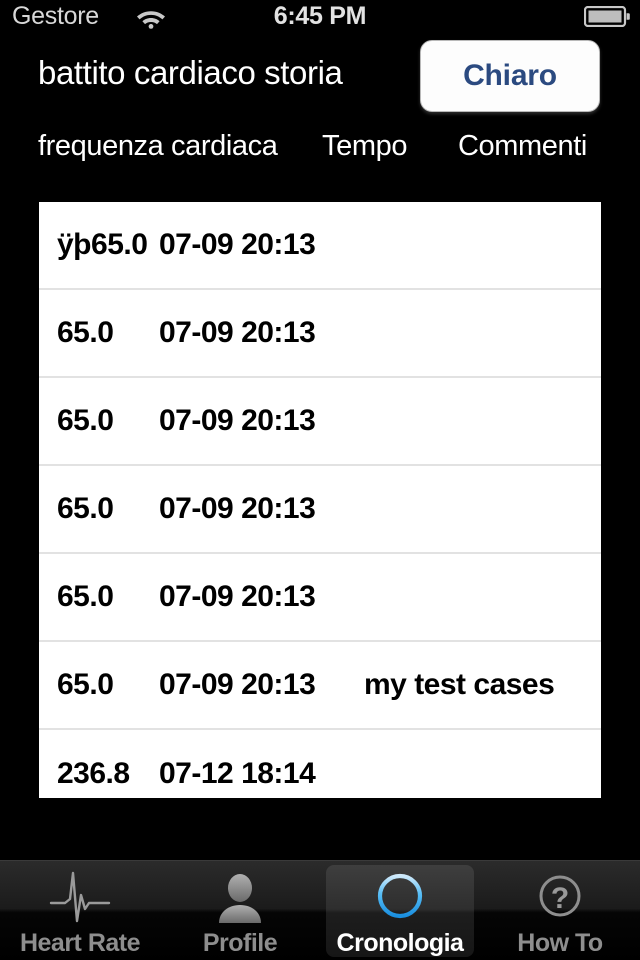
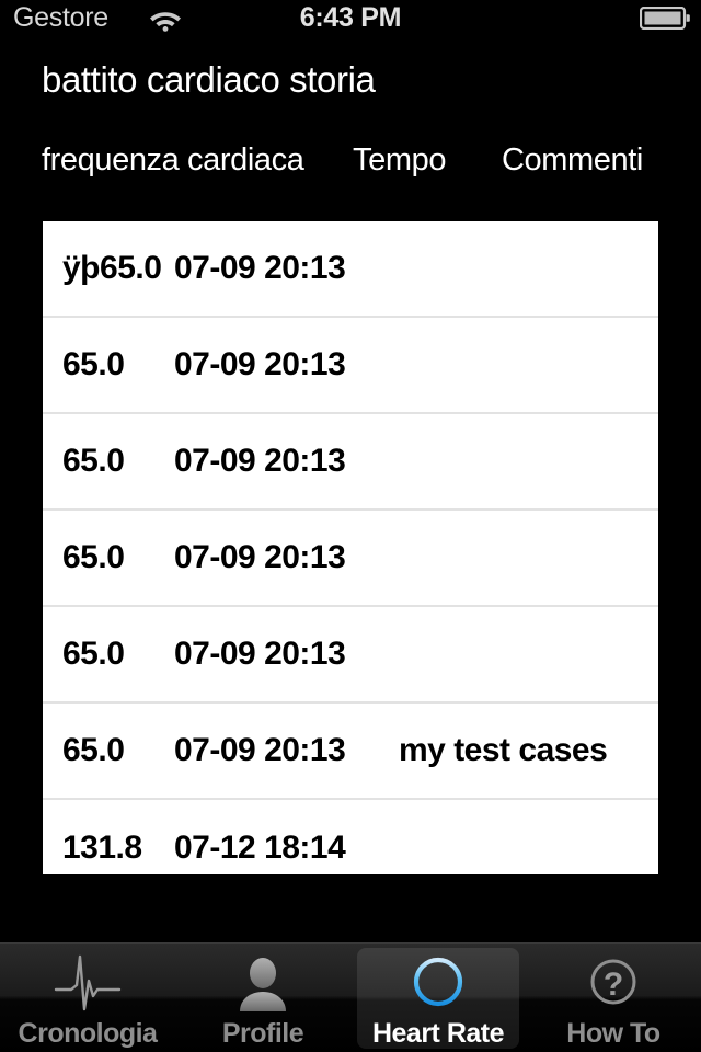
  Gestore
- 6:45 PM
+ 6:43 PM
  battito cardiaco storia
- Chiaro
  frequenza cardiaca
  Tempo
  Commenti
  ÿþ65.0
  07-09 20:13
  65.0
  07-09 20:13
  65.0
  07-09 20:13
  65.0
  07-09 20:13
  65.0
  07-09 20:13
  65.0
  07-09 20:13
  my test cases
- 236.8
+ 131.8
  07-12 18:14
- Heart Rate
+ Cronologia
  Profile
- Cronologia
+ Heart Rate
  ?
  How To
